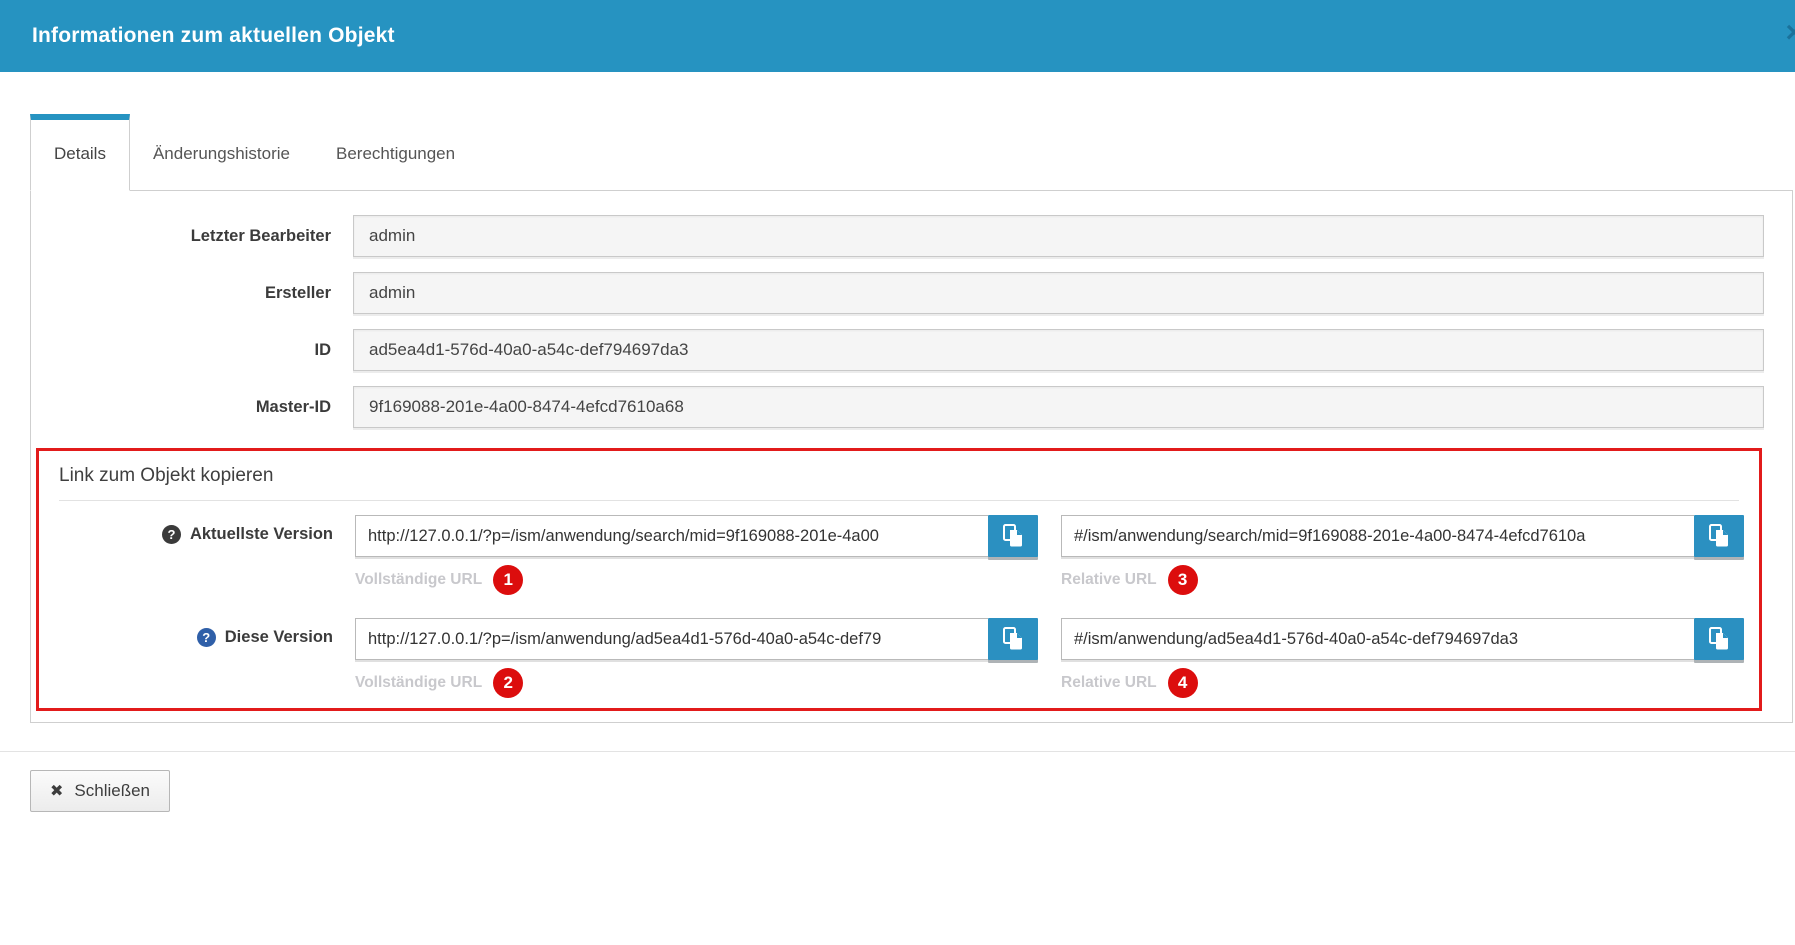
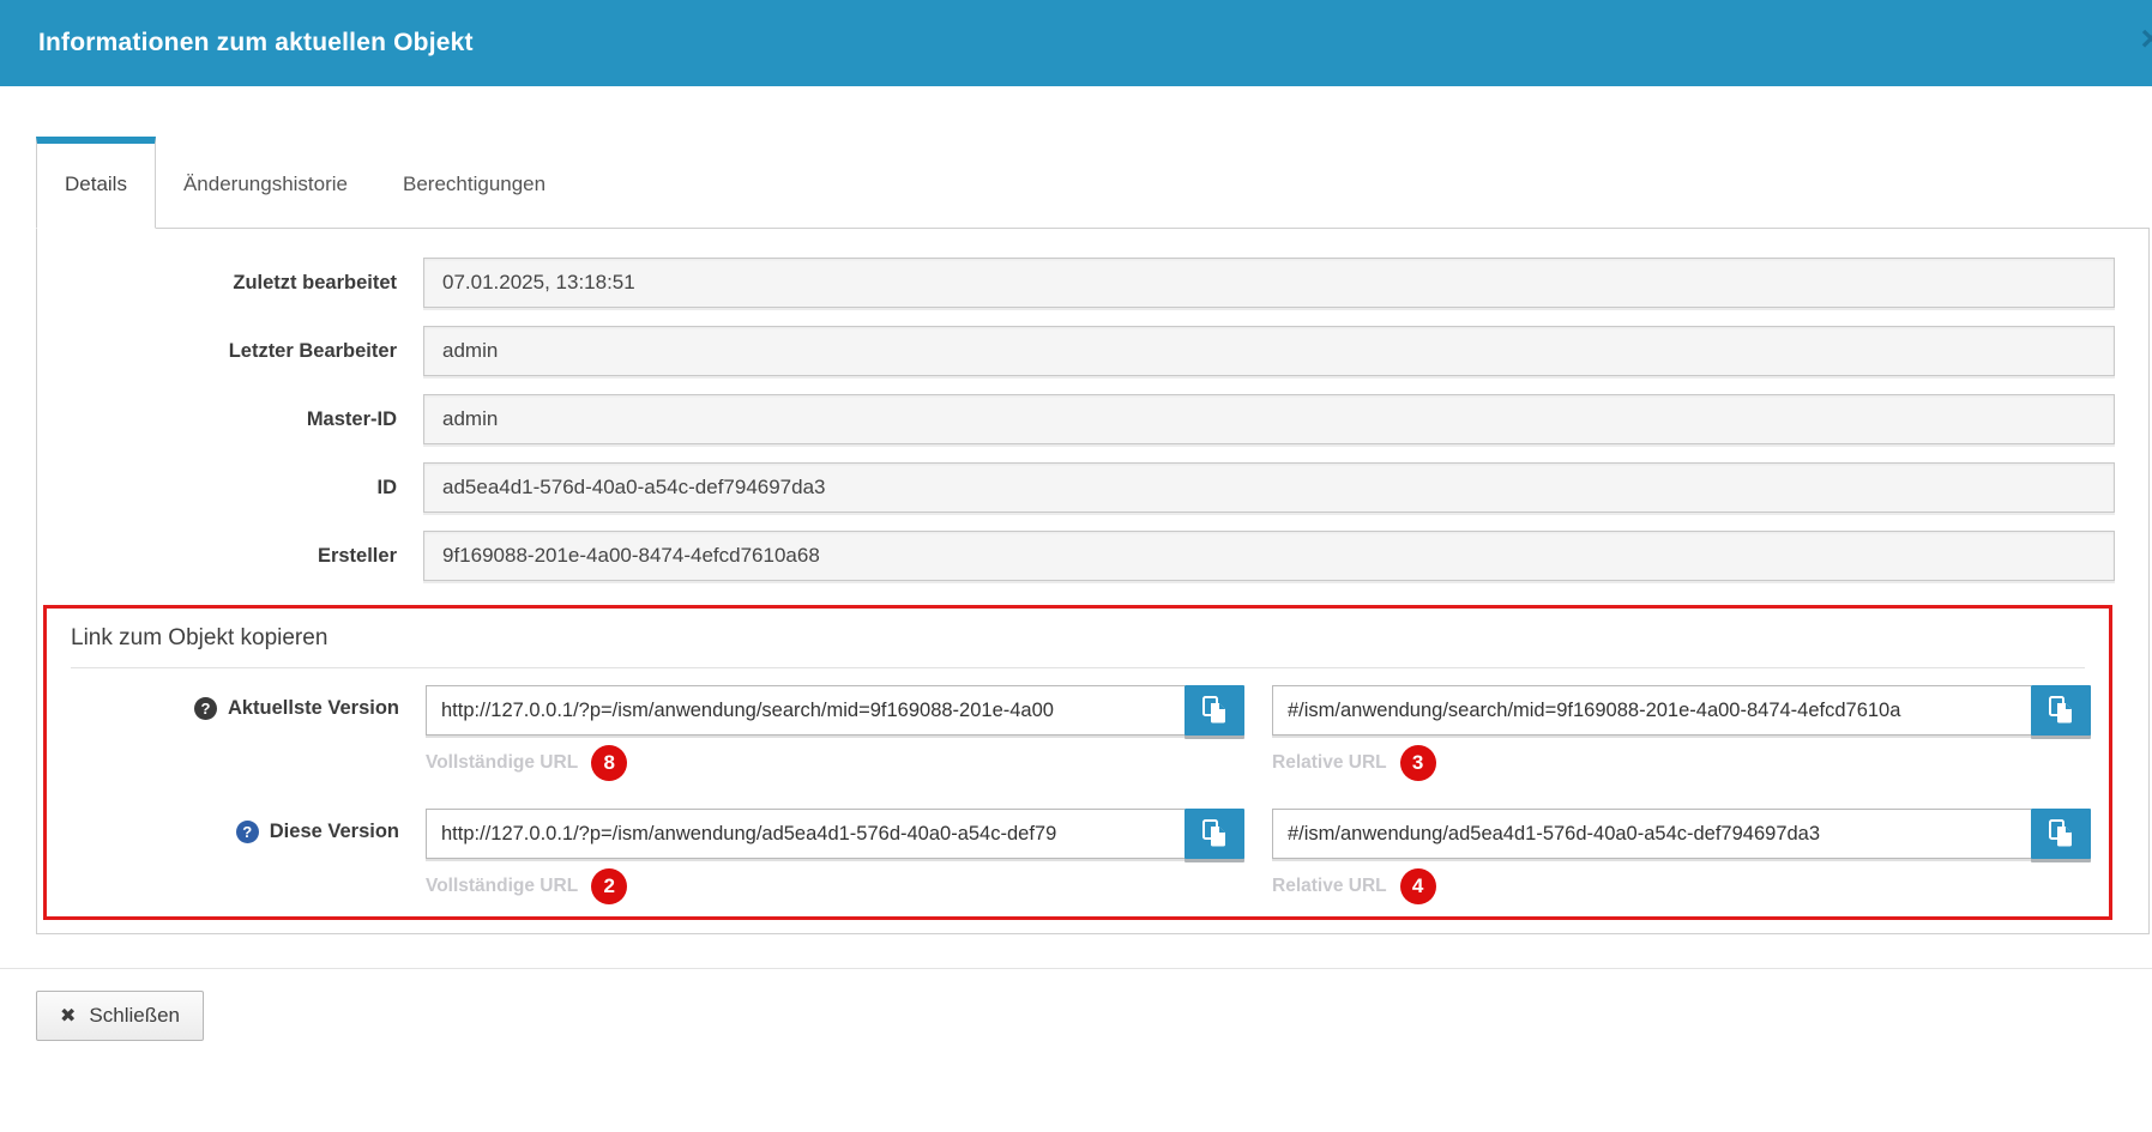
  Informationen zum aktuellen Objekt
  ×
  Details
  Änderungshistorie
  Berechtigungen
+ Zuletzt bearbeitet
+ 07.01.2025, 13:18:51
  Letzter Bearbeiter
  admin
- Ersteller
+ Master-ID
  admin
  ID
  ad5ea4d1-576d-40a0-a54c-def794697da3
- Master-ID
+ Ersteller
  9f169088-201e-4a00-8474-4efcd7610a68
  Link zum Objekt kopieren
  ?
  Aktuellste Version
  http://127.0.0.1/?p=/ism/anwendung/search/mid=9f169088-201e-4a00
  Vollständige URL
- 1
+ 8
  #/ism/anwendung/search/mid=9f169088-201e-4a00-8474-4efcd7610a
  Relative URL
  3
  ?
  Diese Version
  http://127.0.0.1/?p=/ism/anwendung/ad5ea4d1-576d-40a0-a54c-def79
  Vollständige URL
  2
  #/ism/anwendung/ad5ea4d1-576d-40a0-a54c-def794697da3
  Relative URL
  4
  ✖
  Schließen
